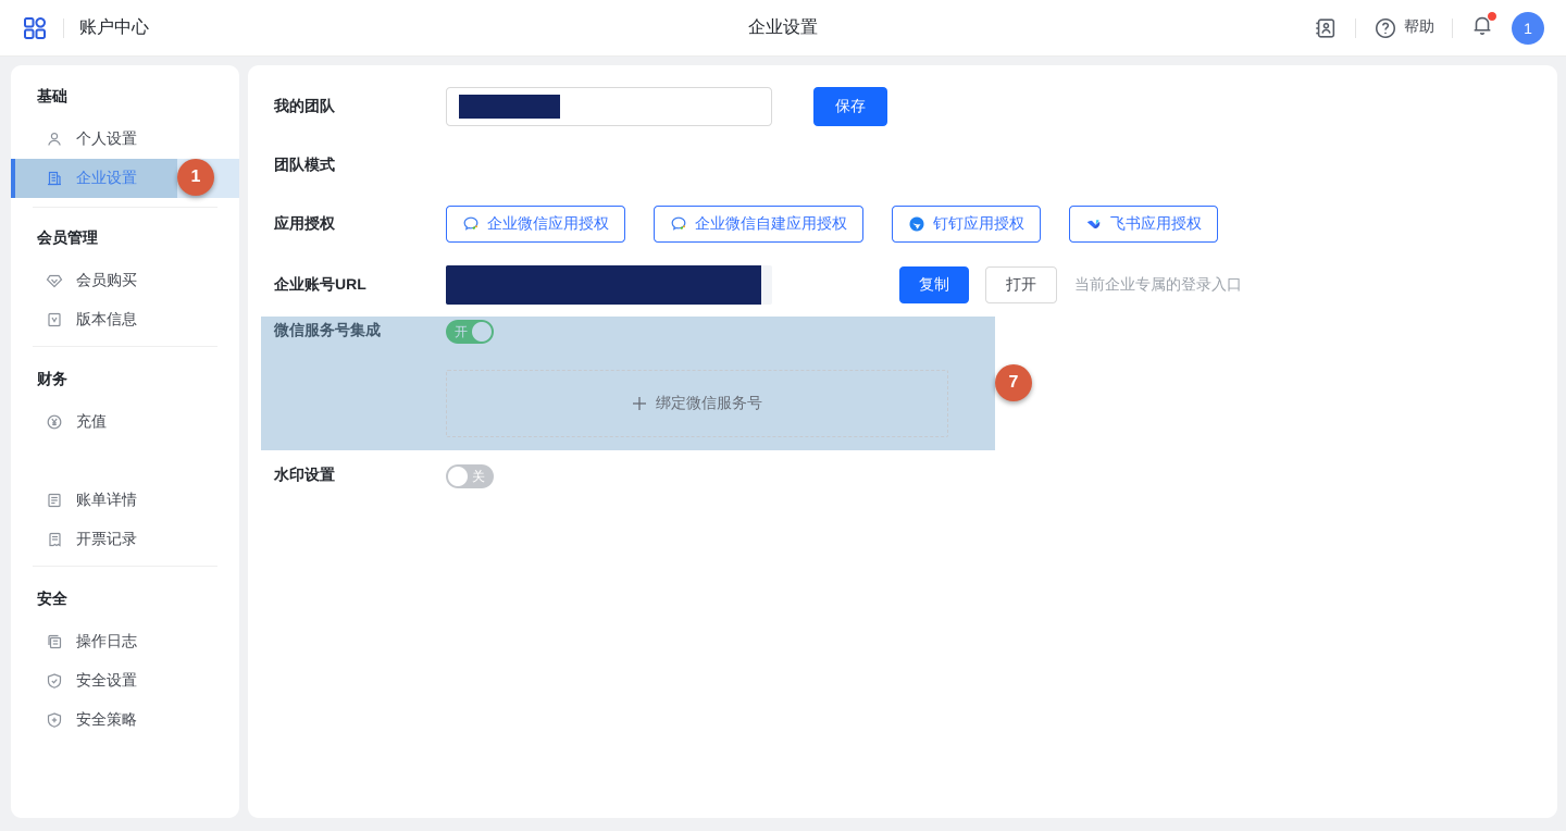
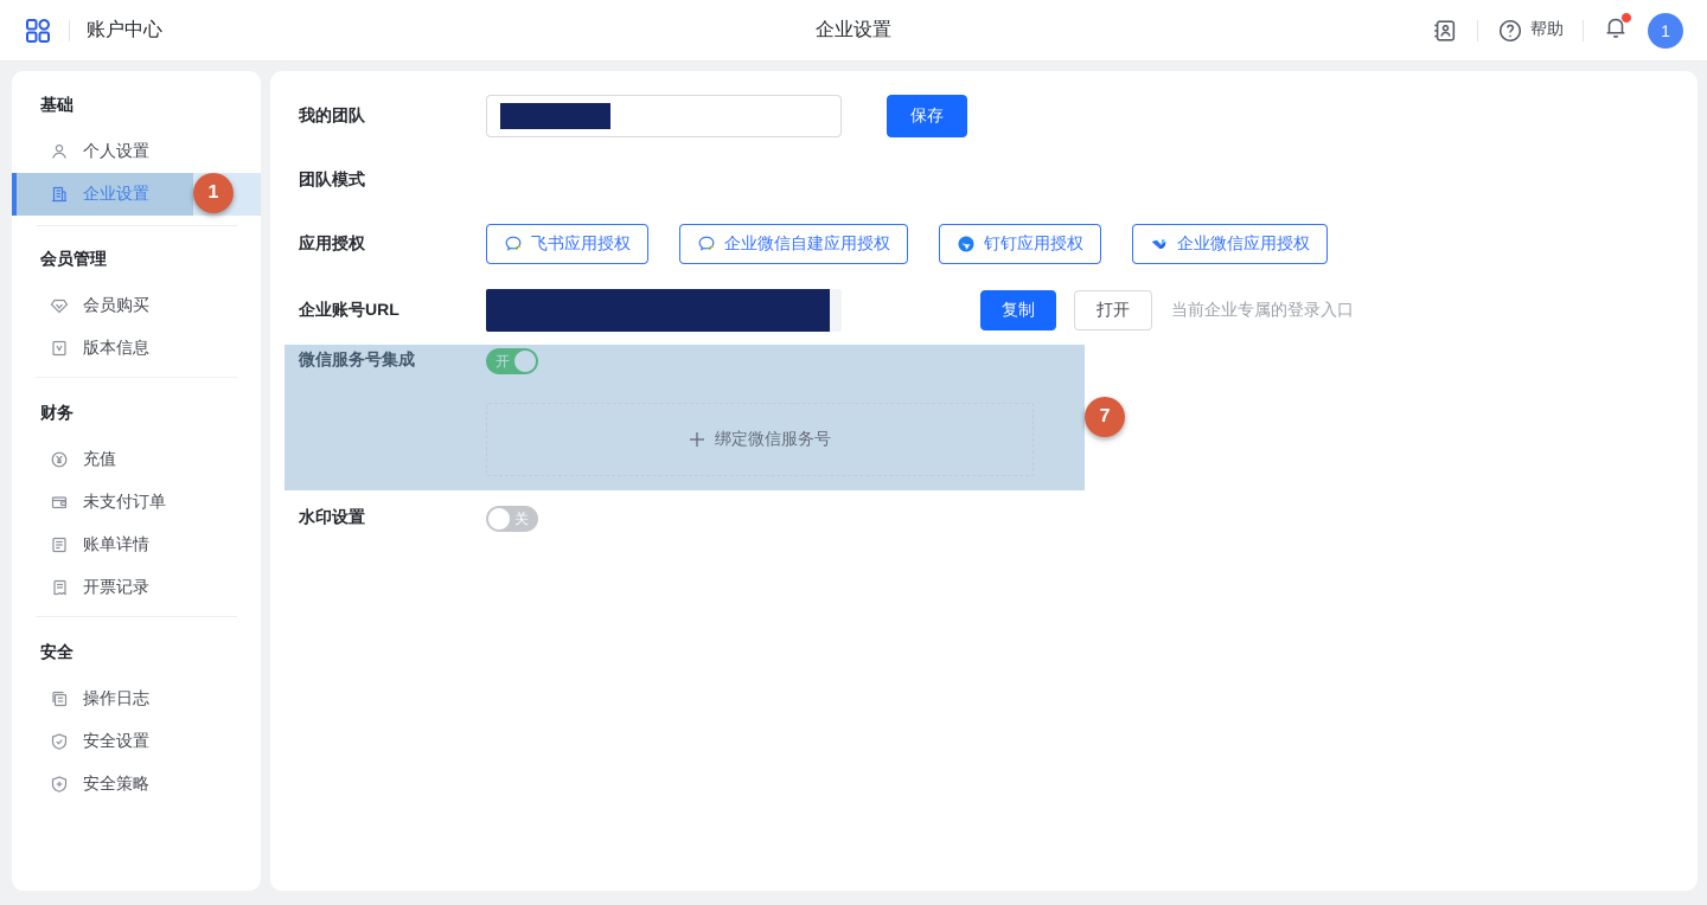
  账户中心
  企业设置
  帮助
  1
  基础
  个人设置
  企业设置
  会员管理
  会员购买
  版本信息
  财务
  充值
+ 未支付订单
  账单详情
  开票记录
  安全
  操作日志
  安全设置
  安全策略
  1
  我的团队
  保存
  团队模式
  应用授权
- 企业微信应用授权
+ 飞书应用授权
  企业微信自建应用授权
  钉钉应用授权
- 飞书应用授权
+ 企业微信应用授权
  企业账号URL
  复制
  打开
  当前企业专属的登录入口
  微信服务号集成
  开
  绑定微信服务号
  7
  水印设置
  关
